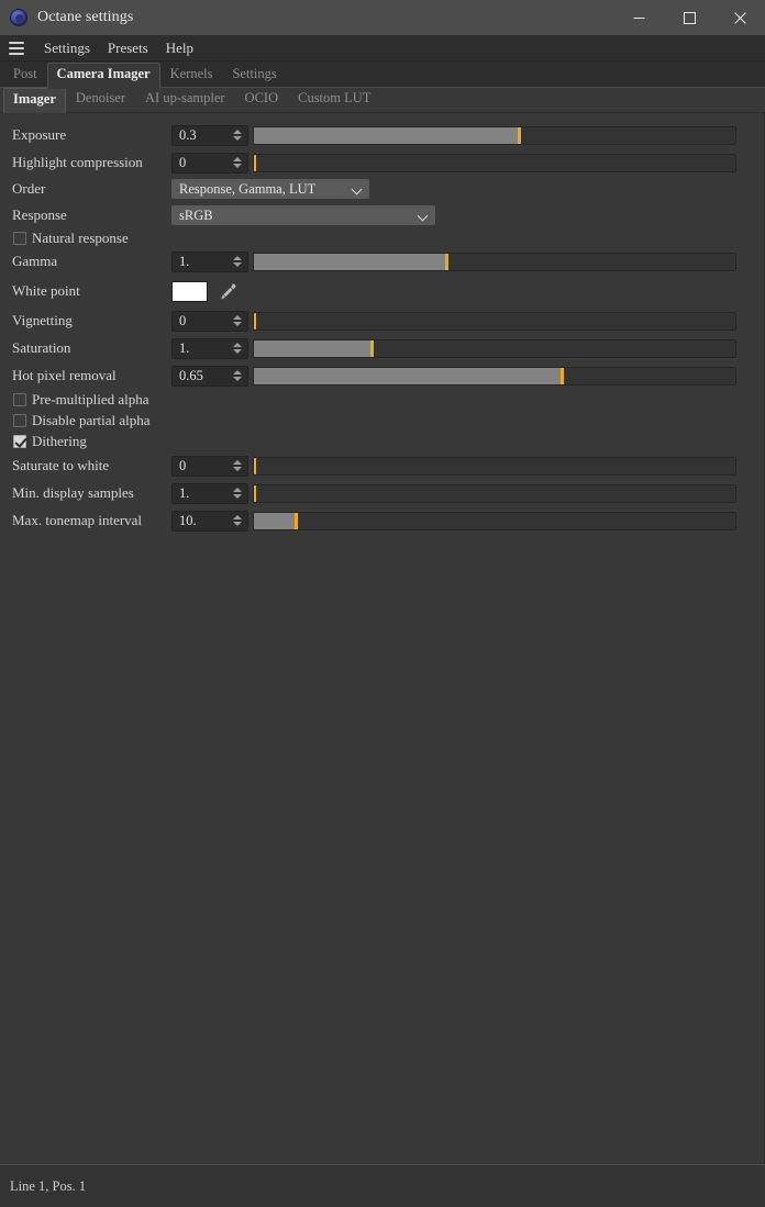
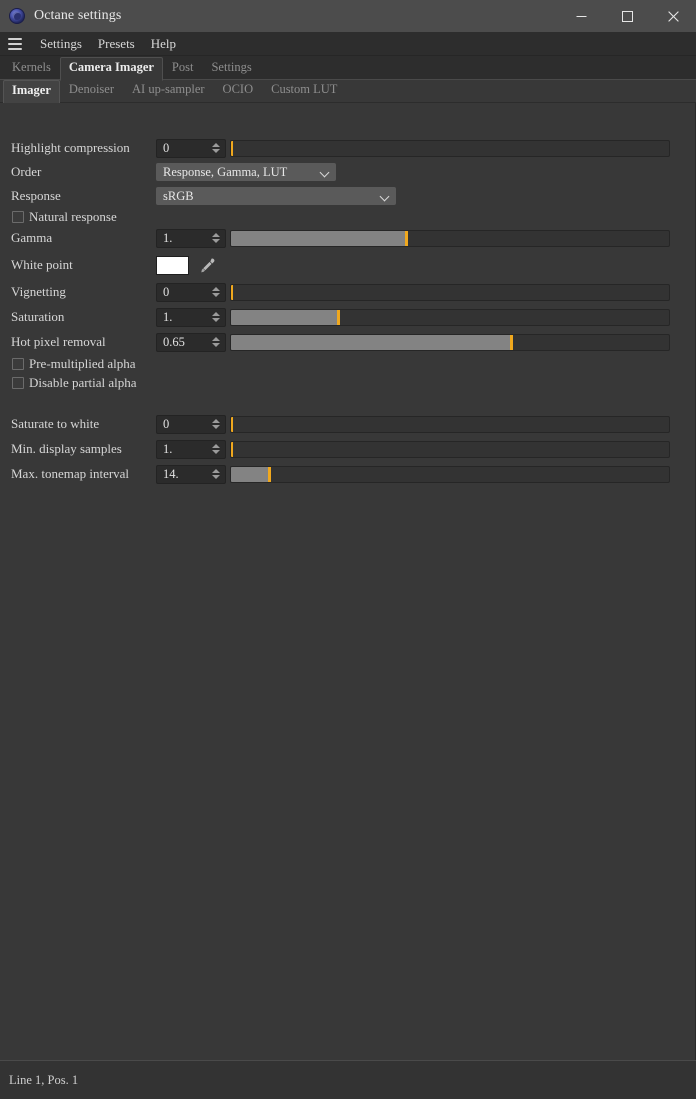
  Octane settings
  Settings
  Presets
  Help
- Post
+ Kernels
  Camera Imager
- Kernels
+ Post
  Settings
  Imager
  Denoiser
  AI up-sampler
  OCIO
  Custom LUT
- Exposure
- 0.3
  Highlight compression
  0
  Order
  Response, Gamma, LUT
  Response
  sRGB
  Natural response
  Gamma
  1.
  White point
  Vignetting
  0
  Saturation
  1.
  Hot pixel removal
  0.65
  Pre-multiplied alpha
  Disable partial alpha
- Dithering
  Saturate to white
  0
  Min. display samples
  1.
  Max. tonemap interval
- 10.
+ 14.
  Line 1, Pos. 1
